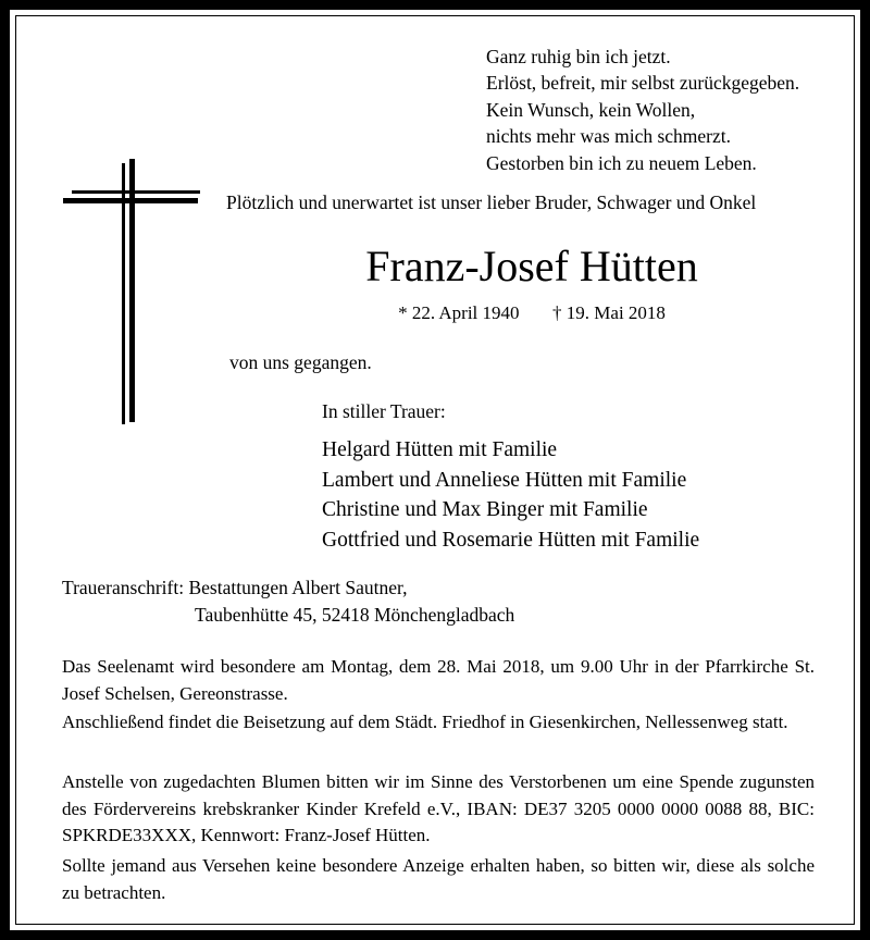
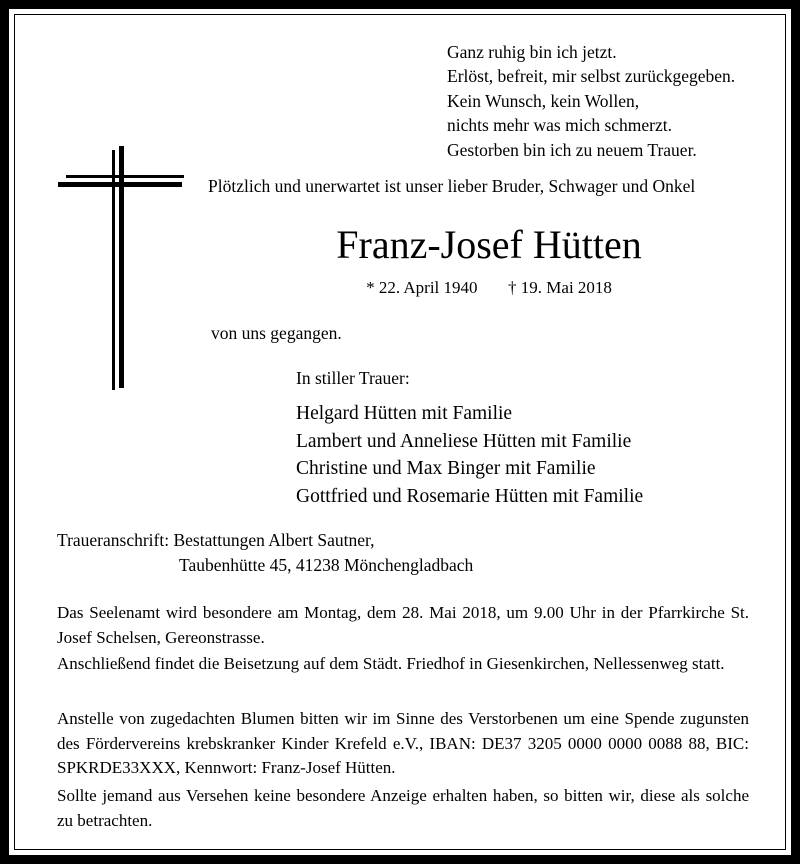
  Ganz ruhig bin ich jetzt.
  Erlöst, befreit, mir selbst zurückgegeben.
  Kein Wunsch, kein Wollen,
  nichts mehr was mich schmerzt.
- Gestorben bin ich zu neuem Leben.
+ Gestorben bin ich zu neuem Trauer.
  Plötzlich und unerwartet ist unser lieber Bruder, Schwager und Onkel
  Franz-Josef Hütten
  * 22. April 1940 † 19. Mai 2018
  von uns gegangen.
  In stiller Trauer:
  Helgard Hütten mit Familie
  Lambert und Anneliese Hütten mit Familie
  Christine und Max Binger mit Familie
  Gottfried und Rosemarie Hütten mit Familie
  Traueranschrift: Bestattungen Albert Sautner,
- Taubenhütte 45, 52418 Mönchengladbach
+ Taubenhütte 45, 41238 Mönchengladbach
  Das Seelenamt wird besondere am Montag, dem 28. Mai 2018, um 9.00 Uhr in der Pfarrkirche St. Josef Schelsen, Gereonstrasse.
  Anschließend findet die Beisetzung auf dem Städt. Friedhof in Giesenkirchen, Nellessenweg statt.
  Anstelle von zugedachten Blumen bitten wir im Sinne des Verstorbenen um eine Spende zugunsten des Fördervereins krebskranker Kinder Krefeld e.V., IBAN: DE37 3205 0000 0000 0088 88, BIC: SPKRDE33XXX, Kennwort: Franz-Josef Hütten.
  Sollte jemand aus Versehen keine besondere Anzeige erhalten haben, so bitten wir, diese als solche zu betrachten.
